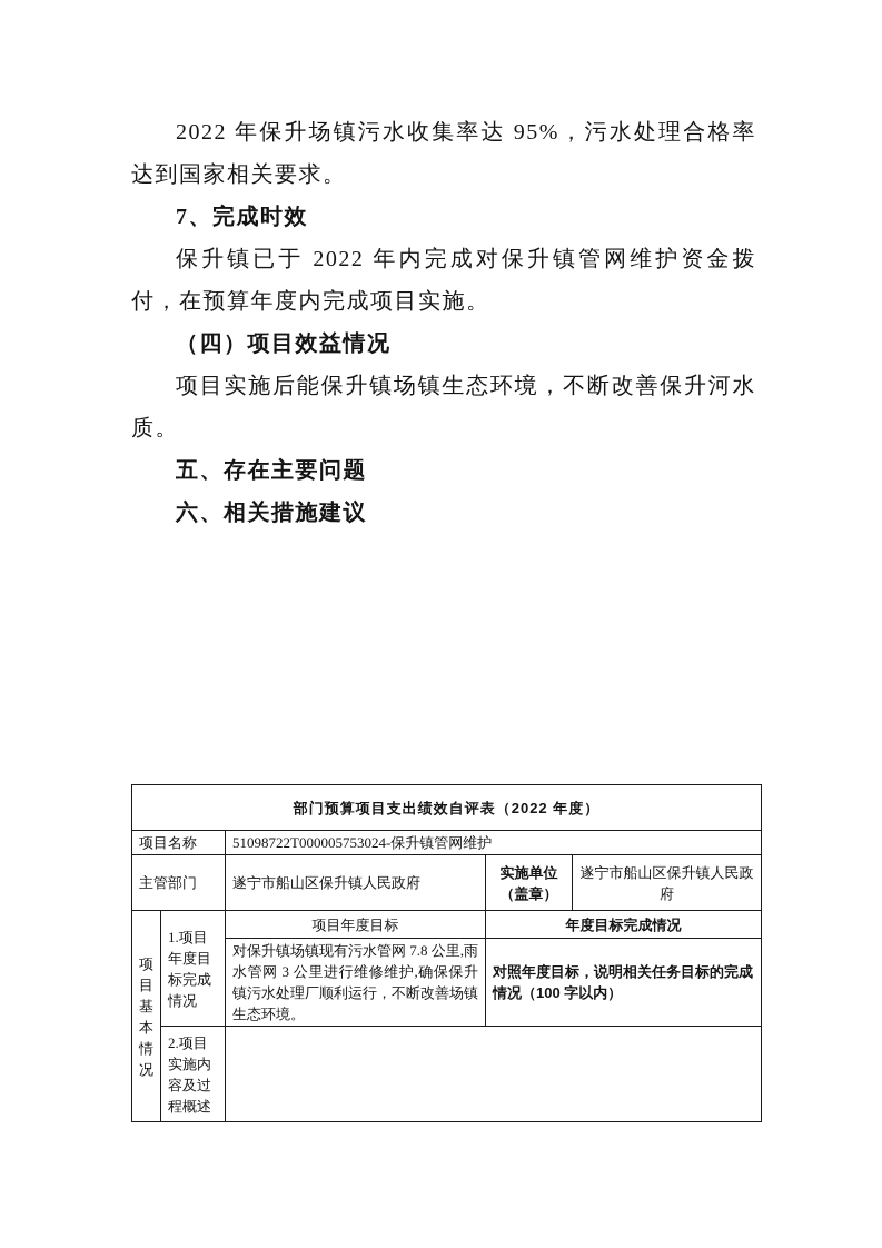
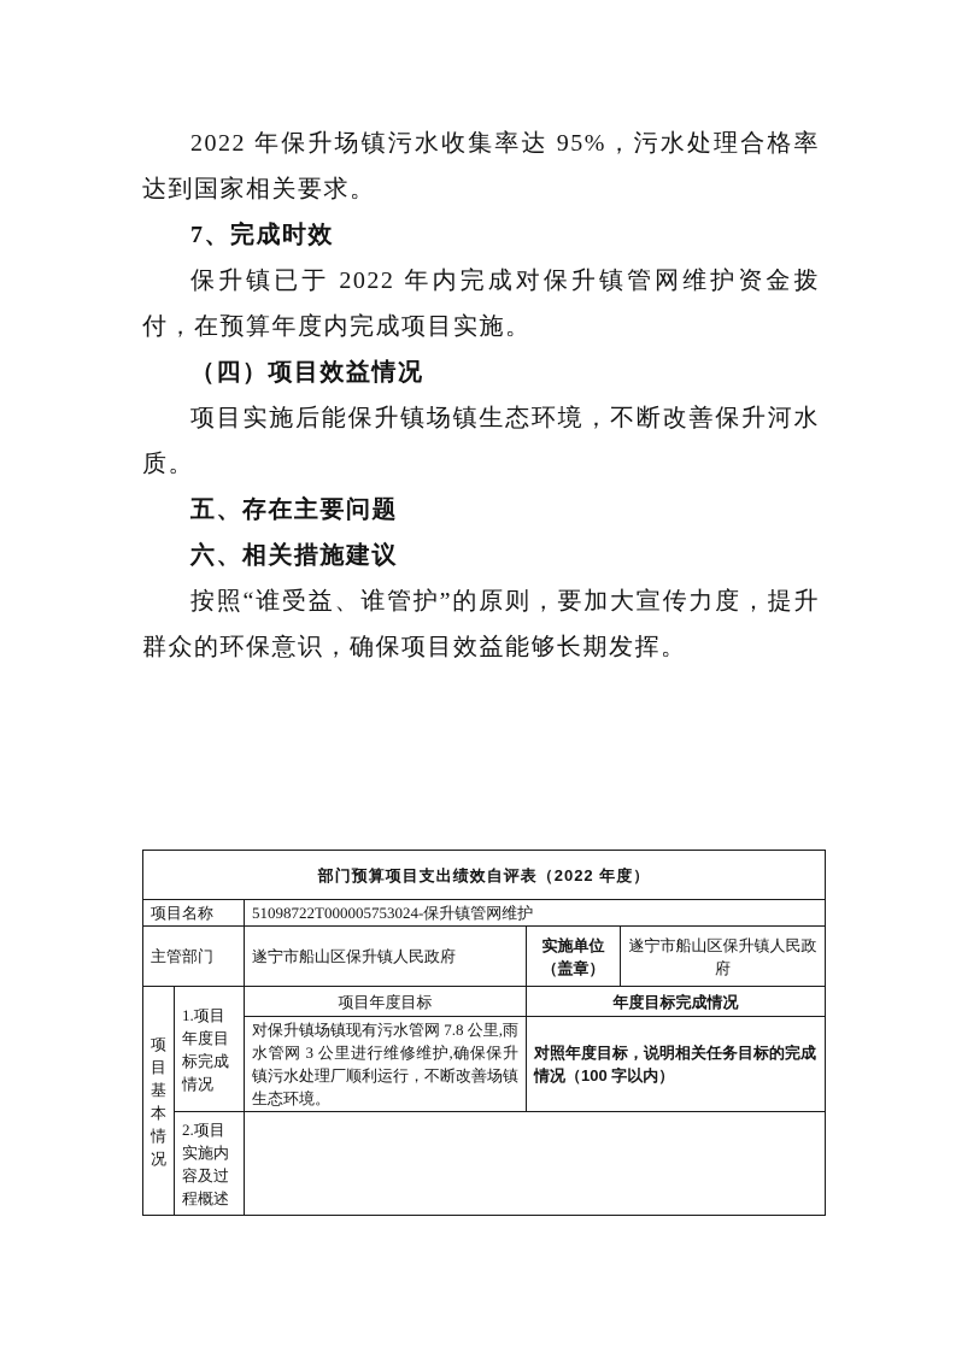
  2022 年保升场镇污水收集率达 95%，污水处理合格率达到国家相关要求。
  7、完成时效
  保升镇已于 2022 年内完成对保升镇管网维护资金拨付，在预算年度内完成项目实施。
  （四）项目效益情况
  项目实施后能保升镇场镇生态环境，不断改善保升河水质。
  五、存在主要问题
  六、相关措施建议
+ 按照“谁受益、谁管护”的原则，要加大宣传力度，提升群众的环保意识，确保项目效益能够长期发挥。
  部门预算项目支出绩效自评表（2022 年度）
  项目名称	51098722T000005753024-保升镇管网维护
  主管部门	遂宁市船山区保升镇人民政府	实施单位（盖章）	遂宁市船山区保升镇人民政府
  项目基本情况	1.项目年度目标完成情况	项目年度目标	年度目标完成情况
  对保升镇场镇现有污水管网 7.8 公里,雨水管网 3 公里进行维修维护,确保保升镇污水处理厂顺利运行，不断改善场镇生态环境。	对照年度目标，说明相关任务目标的完成情况（100 字以内）
  2.项目实施内容及过程概述
